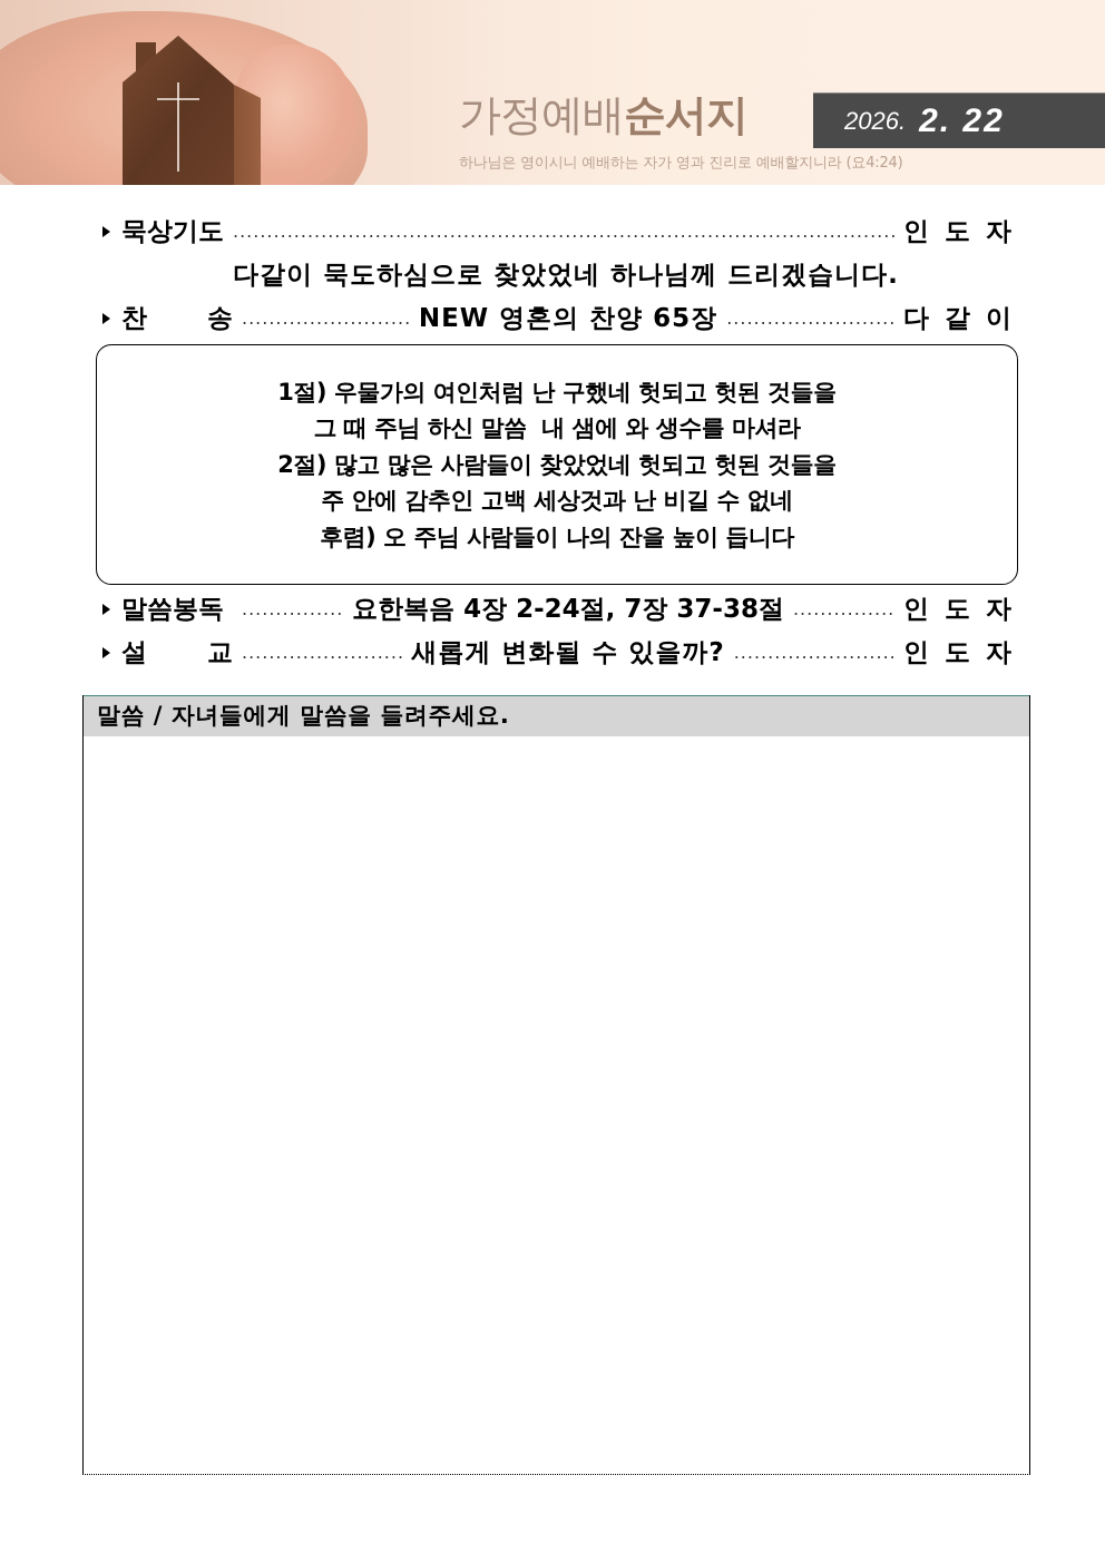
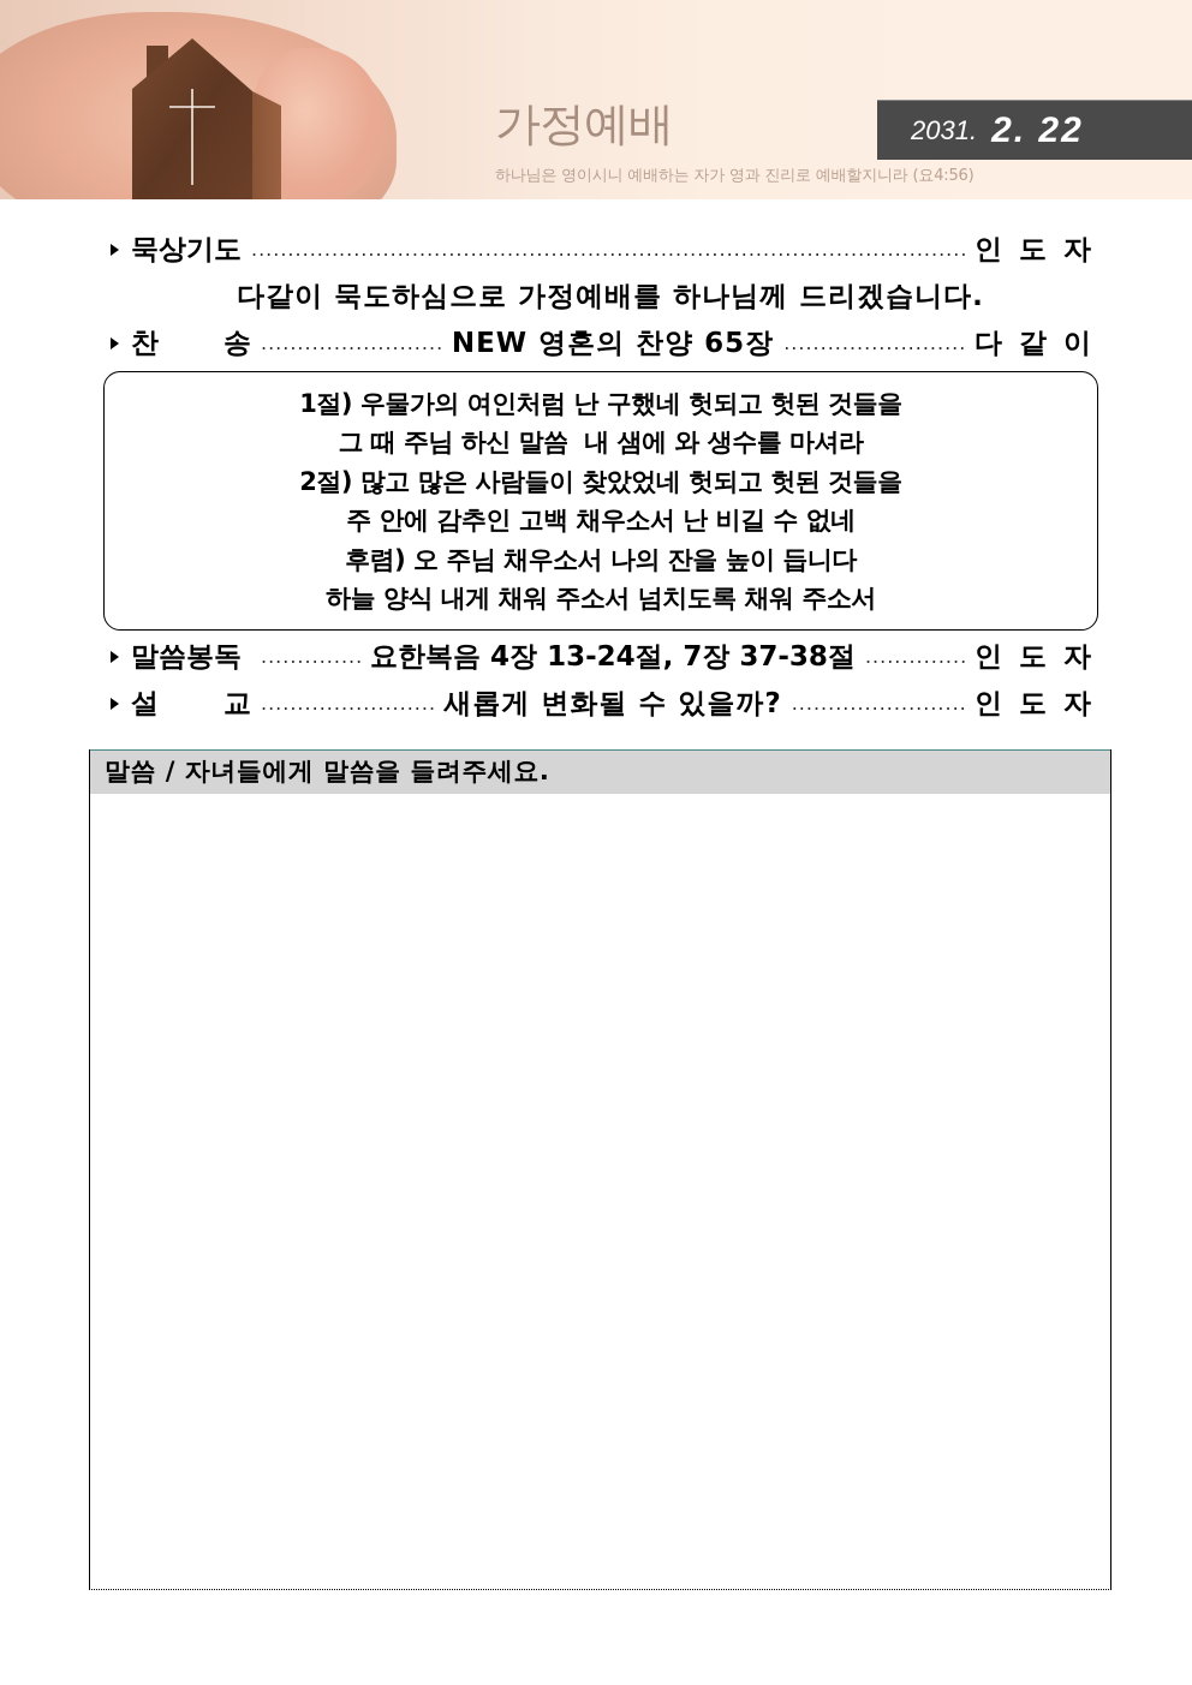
  가정예배
- 순서지
- 2026.
+ 2031.
  2. 22
- 하나님은 영이시니 예배하는 자가 영과 진리로 예배할지니라 (요4:24)
+ 하나님은 영이시니 예배하는 자가 영과 진리로 예배할지니라 (요4:56)
  묵상기도
  인도자
- 다같이 묵도하심으로 찾았었네 하나님께 드리겠습니다.
+ 다같이 묵도하심으로 가정예배를 하나님께 드리겠습니다.
  찬
  송
  NEW 영혼의 찬양 65장
  다같이
  1절) 우물가의 여인처럼 난 구했네 헛되고 헛된 것들을
  그 때 주님 하신 말씀 내 샘에 와 생수를 마셔라
  2절) 많고 많은 사람들이 찾았었네 헛되고 헛된 것들을
- 주 안에 감추인 고백 세상것과 난 비길 수 없네
+ 주 안에 감추인 고백 채우소서 난 비길 수 없네
- 후렴) 오 주님 사람들이 나의 잔을 높이 듭니다
+ 후렴) 오 주님 채우소서 나의 잔을 높이 듭니다
+ 하늘 양식 내게 채워 주소서 넘치도록 채워 주소서
  말씀봉독
- 요한복음 4장 2-24절, 7장 37-38절
+ 요한복음 4장 13-24절, 7장 37-38절
  인도자
  설
  교
  새롭게 변화될 수 있을까?
  인도자
  말씀 / 자녀들에게 말씀을 들려주세요.
